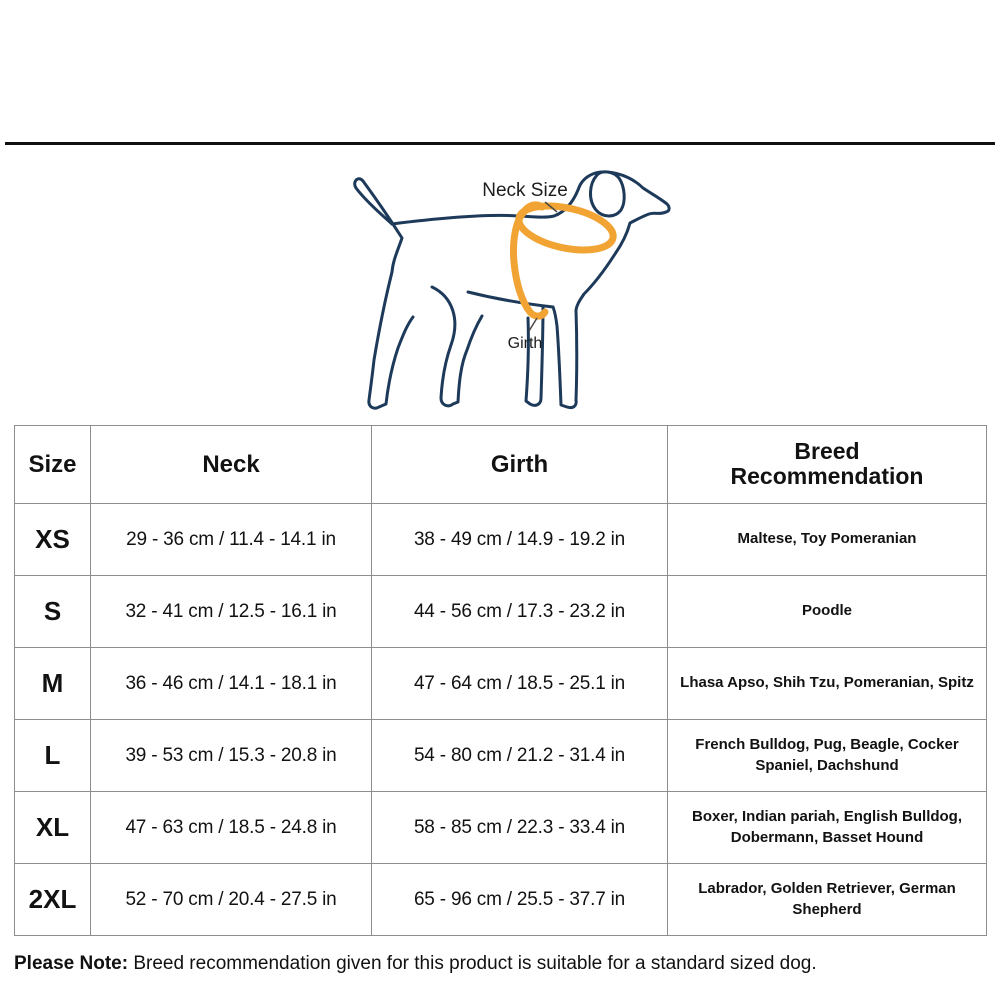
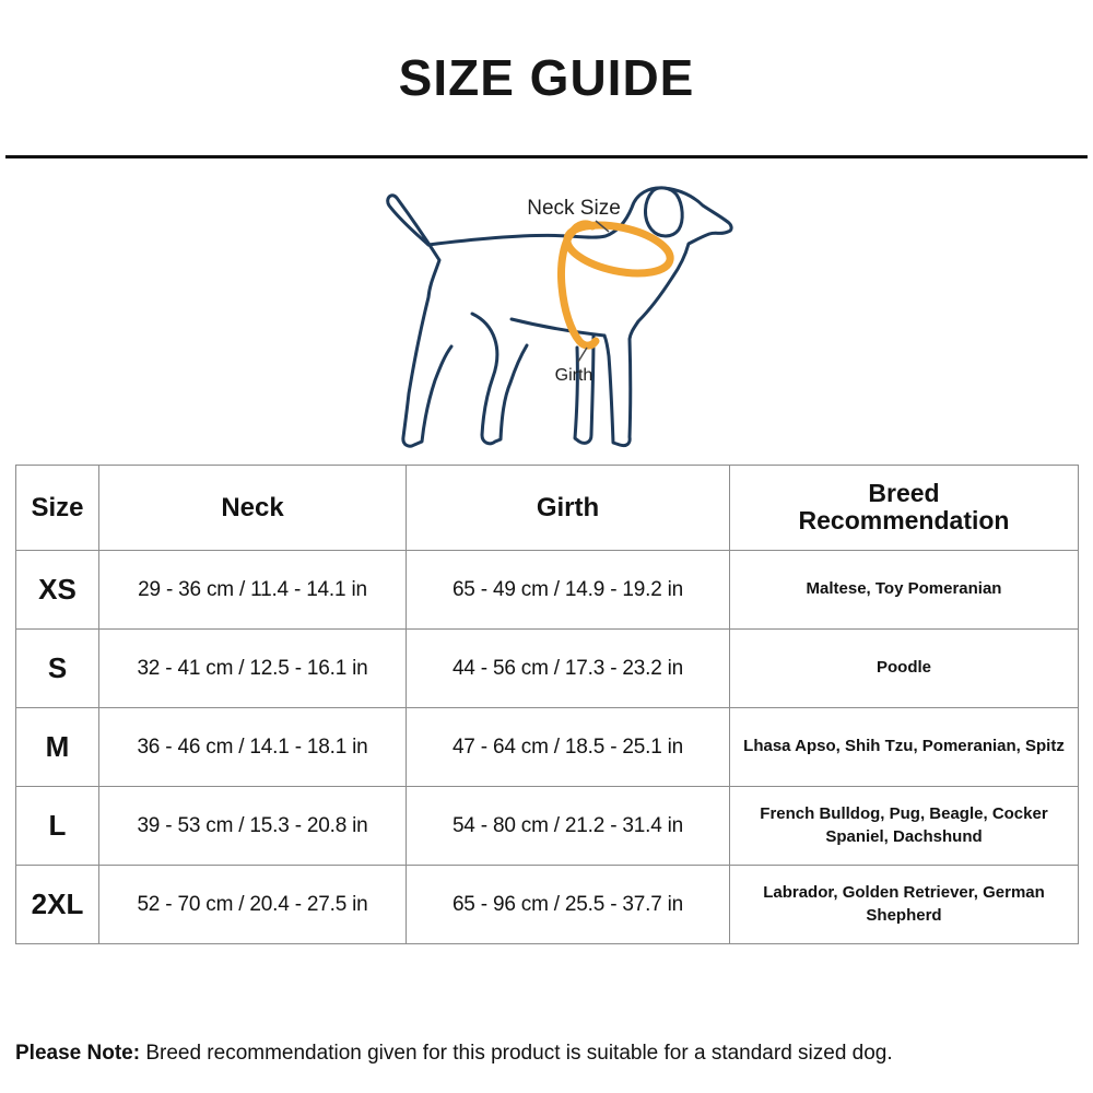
+ SIZE GUIDE
  Neck Size
  Girth
  Size	Neck	Girth	Breed Recommendation
- XS	29 - 36 cm / 11.4 - 14.1 in	38 - 49 cm / 14.9 - 19.2 in	Maltese, Toy Pomeranian
+ XS	29 - 36 cm / 11.4 - 14.1 in	65 - 49 cm / 14.9 - 19.2 in	Maltese, Toy Pomeranian
  S	32 - 41 cm / 12.5 - 16.1 in	44 - 56 cm / 17.3 - 23.2 in	Poodle
  M	36 - 46 cm / 14.1 - 18.1 in	47 - 64 cm / 18.5 - 25.1 in	Lhasa Apso, Shih Tzu, Pomeranian, Spitz
  L	39 - 53 cm / 15.3 - 20.8 in	54 - 80 cm / 21.2 - 31.4 in	French Bulldog, Pug, Beagle, Cocker Spaniel, Dachshund
- XL	47 - 63 cm / 18.5 - 24.8 in	58 - 85 cm / 22.3 - 33.4 in	Boxer, Indian pariah, English Bulldog, Dobermann, Basset Hound
  2XL	52 - 70 cm / 20.4 - 27.5 in	65 - 96 cm / 25.5 - 37.7 in	Labrador, Golden Retriever, German Shepherd
  Please Note: Breed recommendation given for this product is suitable for a standard sized dog.
